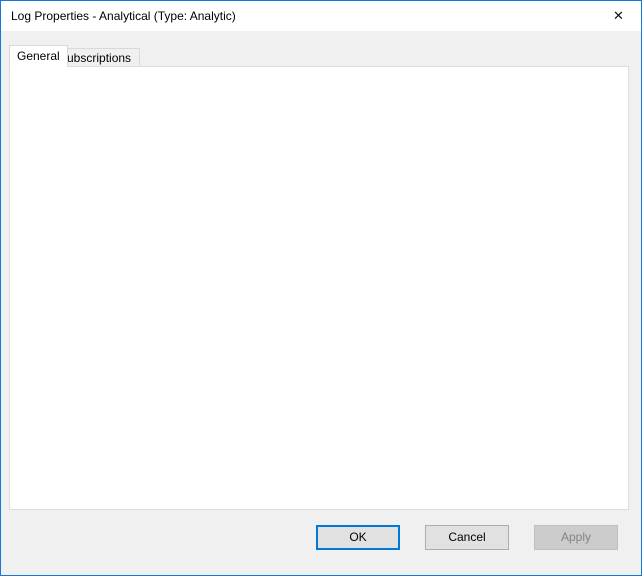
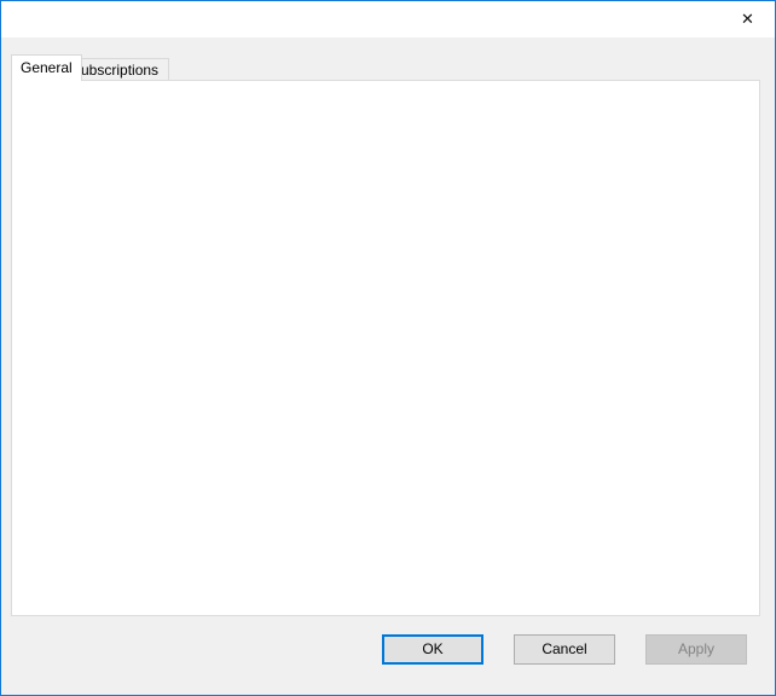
- Log Properties - Analytical (Type: Analytic)
  ✕
  General
  ubscriptions
  OK
  Cancel
  Apply
